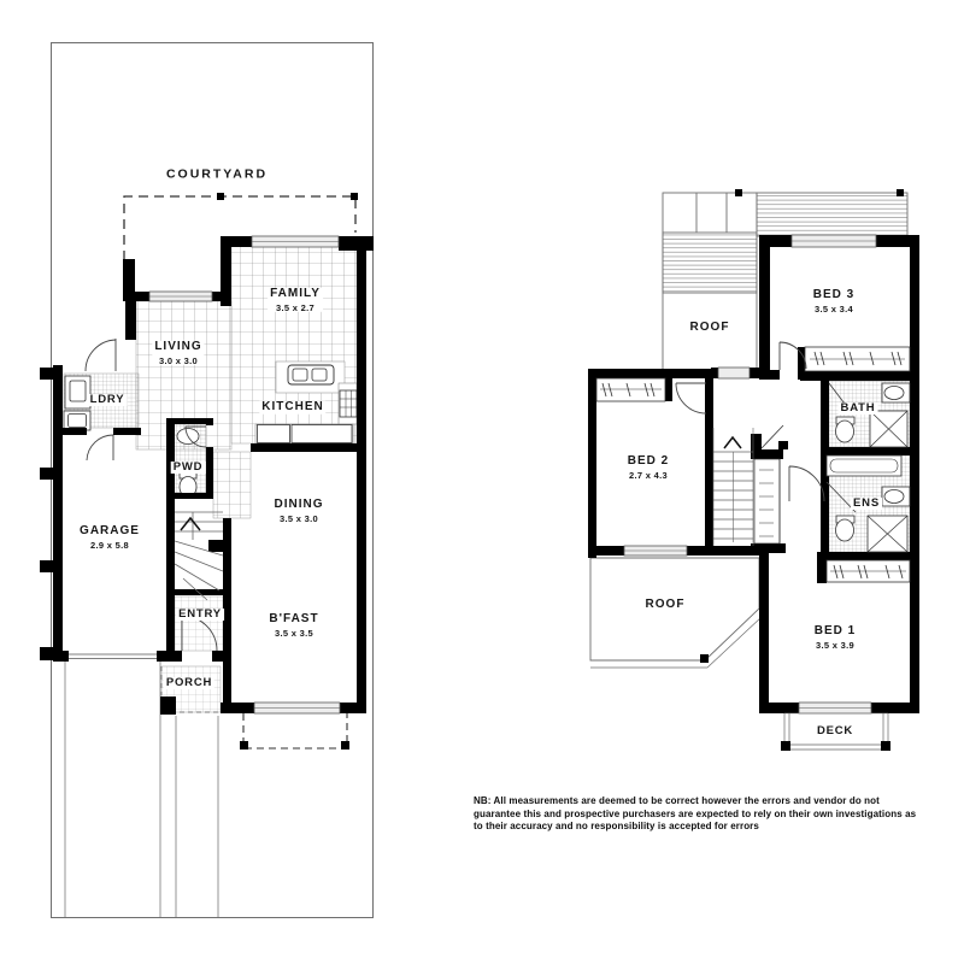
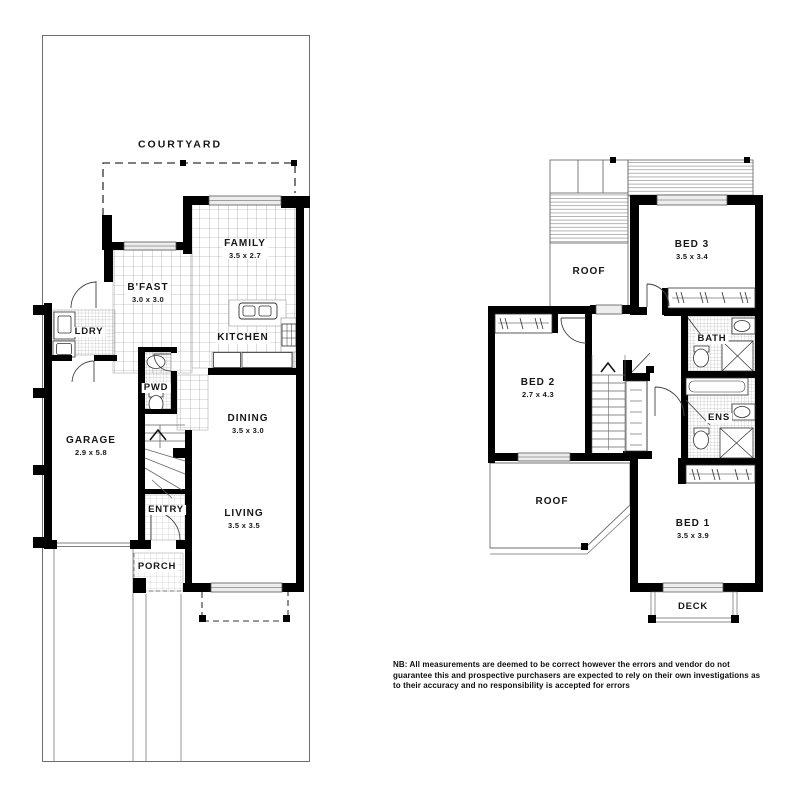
  COURTYARD
  FAMILY
  3.5 x 2.7
- LIVING
+ B'FAST
  3.0 x 3.0
  LDRY
  KITCHEN
  PWD
  DINING
  3.5 x 3.0
  GARAGE
  2.9 x 5.8
  ENTRY
- B'FAST
+ LIVING
  3.5 x 3.5
  PORCH
  ROOF
  BED 3
  3.5 x 3.4
  BATH
  BED 2
  2.7 x 4.3
  ENS
  ROOF
  BED 1
  3.5 x 3.9
  DECK
  NB: All measurements are deemed to be correct however the errors and vendor do not
  guarantee this and prospective purchasers are expected to rely on their own investigations as
  to their accuracy and no responsibility is accepted for errors
